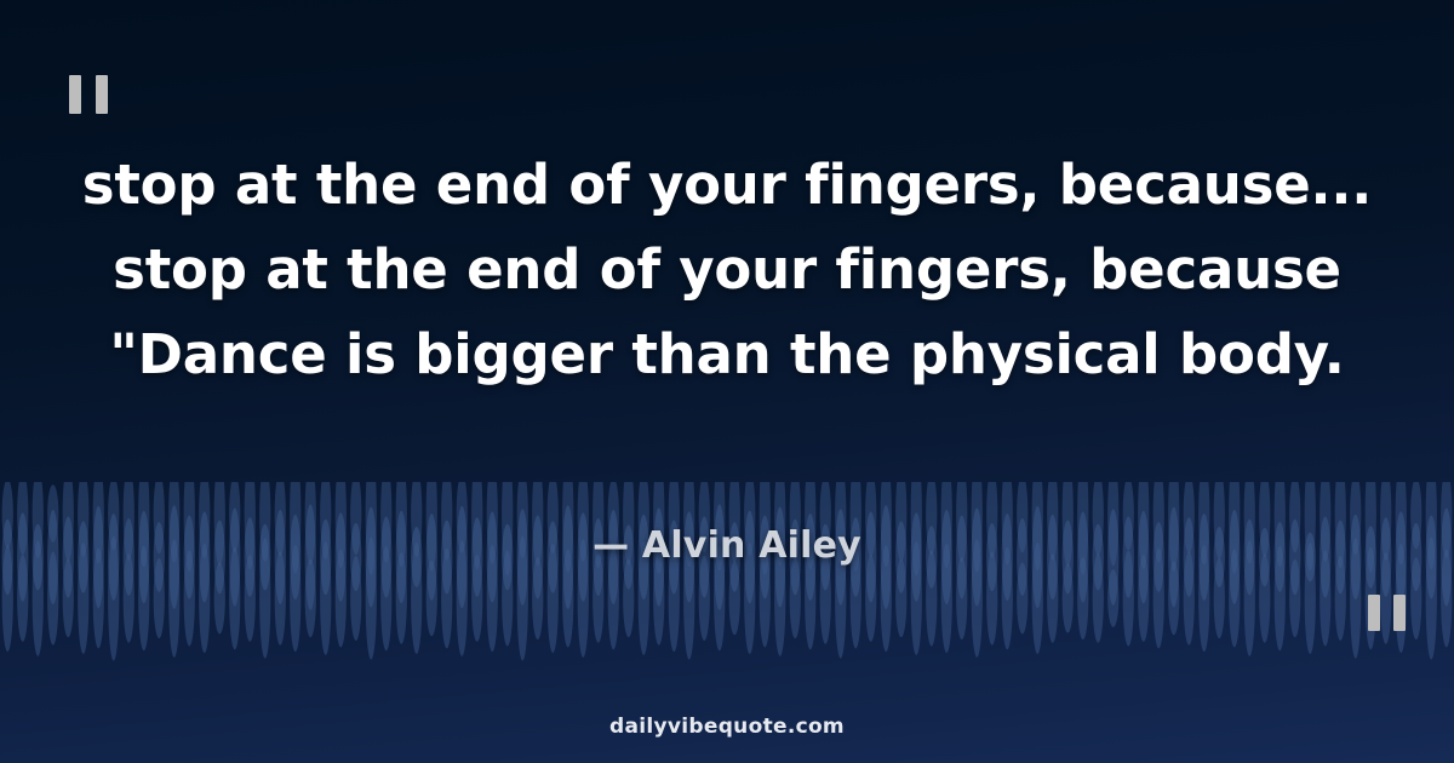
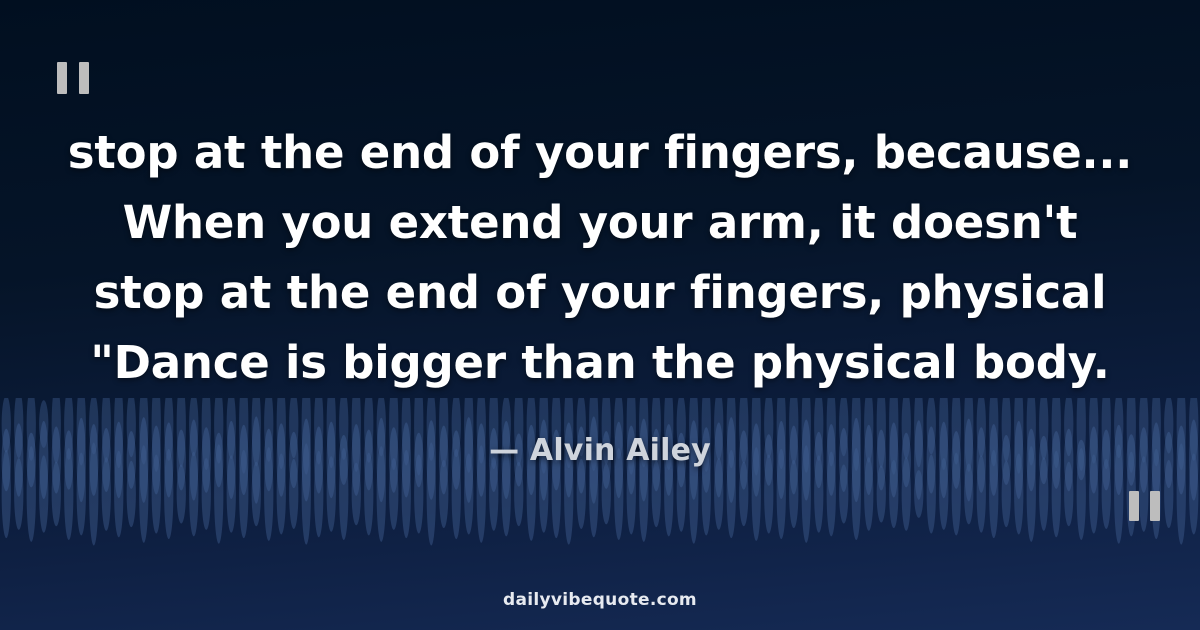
  stop at the end of your fingers, because...
+ When you extend your arm, it doesn't
- stop at the end of your fingers, because
+ stop at the end of your fingers, physical
  "Dance is bigger than the physical body.
  — Alvin Ailey
  dailyvibequote.com
